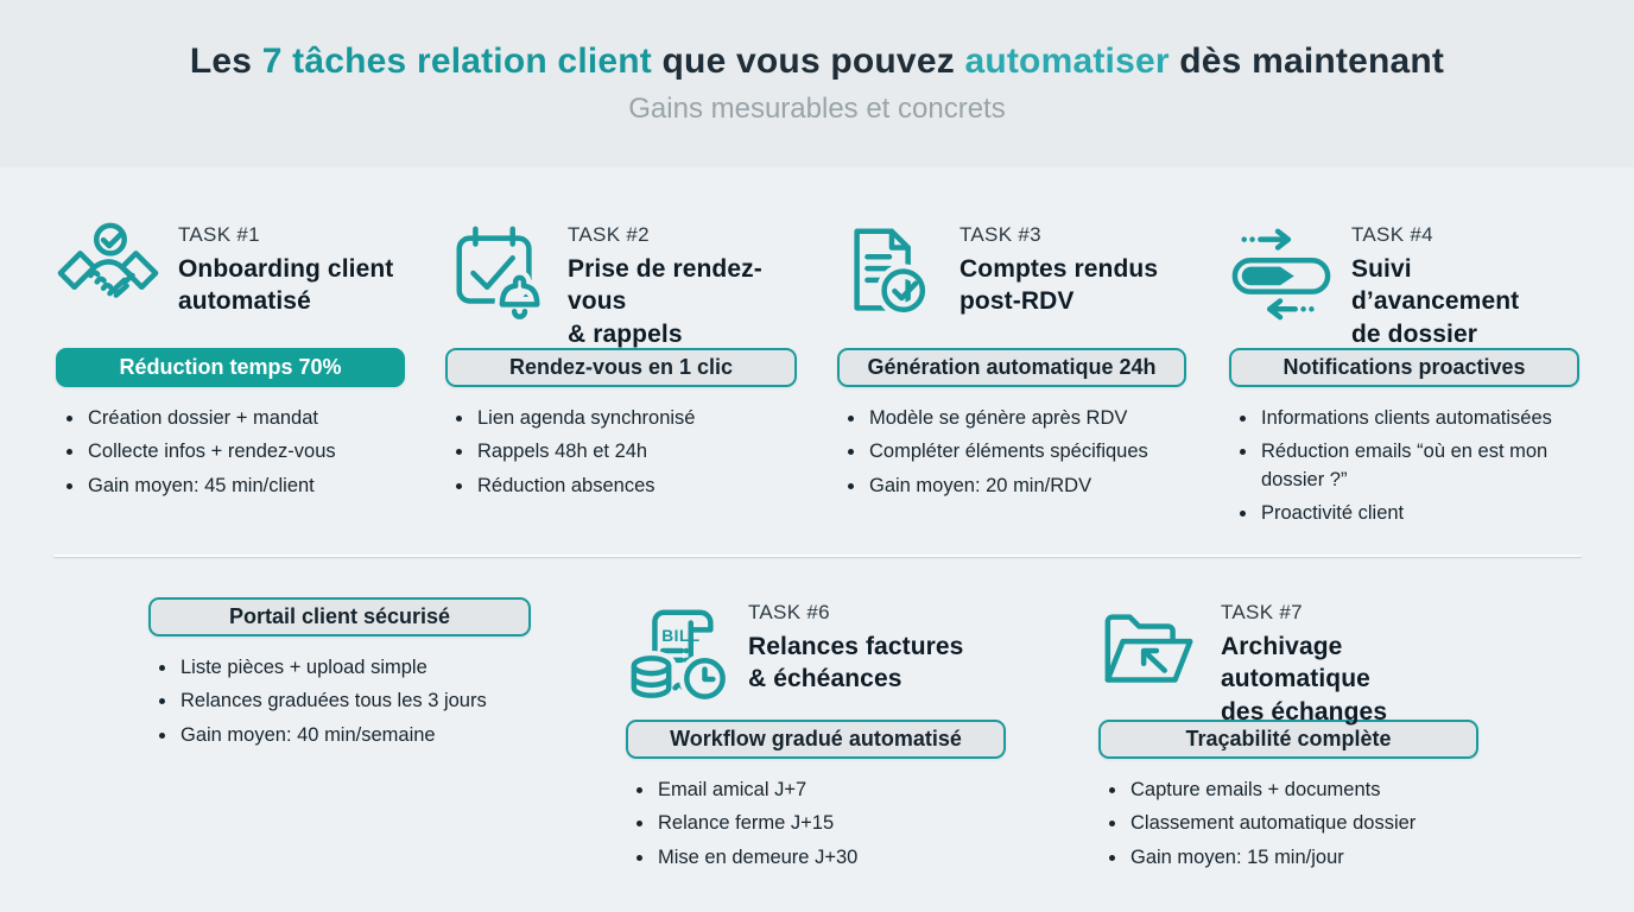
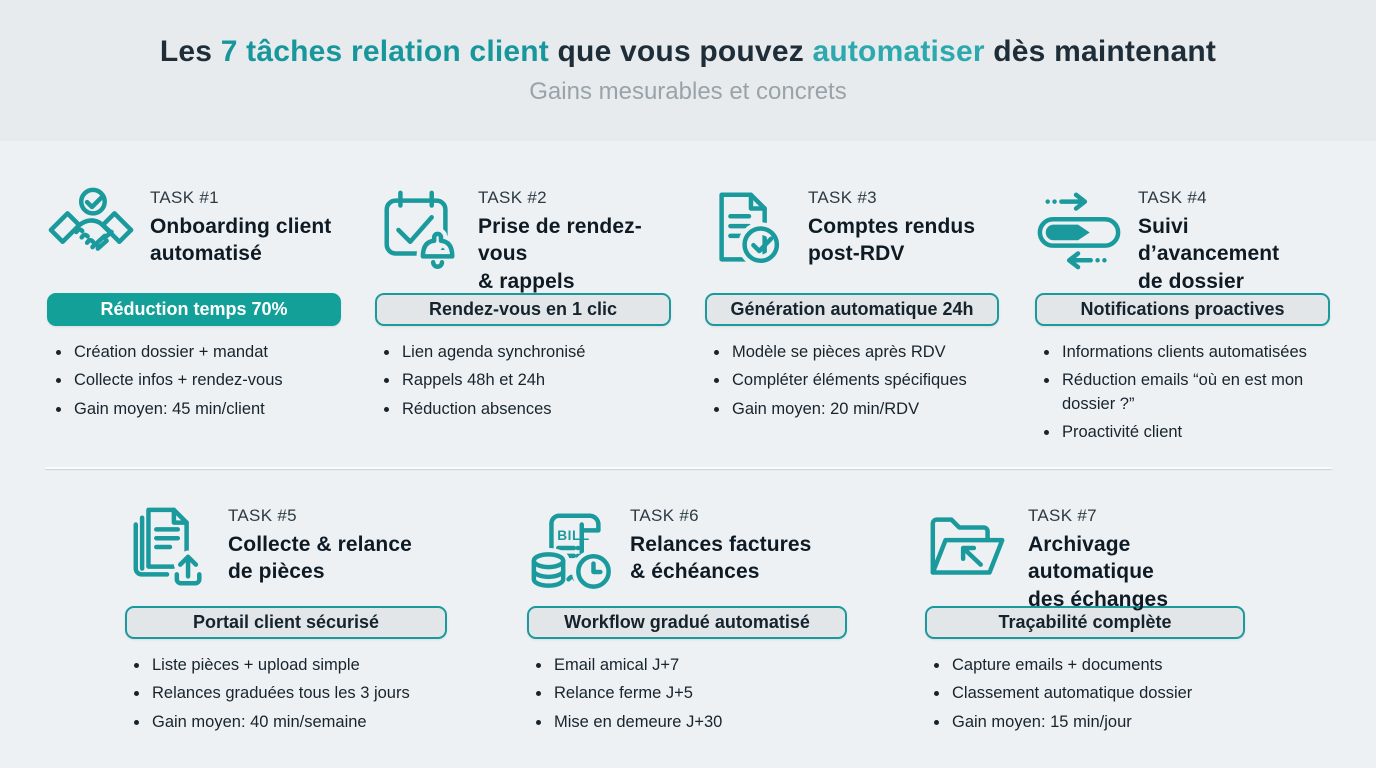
  Les 7 tâches relation client que vous pouvez automatiser dès maintenant
  Gains mesurables et concrets
  TASK #1
  Onboarding client
  automatisé
  Réduction temps 70%
  Création dossier + mandat
  Collecte infos + rendez-vous
  Gain moyen: 45 min/client
  TASK #2
  Prise de rendez-vous
  & rappels
  Rendez-vous en 1 clic
  Lien agenda synchronisé
  Rappels 48h et 24h
  Réduction absences
  TASK #3
  Comptes rendus
  post-RDV
  Génération automatique 24h
- Modèle se génère après RDV
+ Modèle se pièces après RDV
  Compléter éléments spécifiques
  Gain moyen: 20 min/RDV
  TASK #4
  Suivi d’avancement
  de dossier
  Notifications proactives
  Informations clients automatisées
  Réduction emails “où en est mon dossier ?”
  Proactivité client
+ TASK #5
+ Collecte & relance
+ de pièces
  Portail client sécurisé
  Liste pièces + upload simple
  Relances graduées tous les 3 jours
  Gain moyen: 40 min/semaine
  BILL
  TASK #6
  Relances factures
  & échéances
  Workflow gradué automatisé
  Email amical J+7
- Relance ferme J+15
+ Relance ferme J+5
  Mise en demeure J+30
  TASK #7
  Archivage automatique
  des échanges
  Traçabilité complète
  Capture emails + documents
  Classement automatique dossier
  Gain moyen: 15 min/jour
